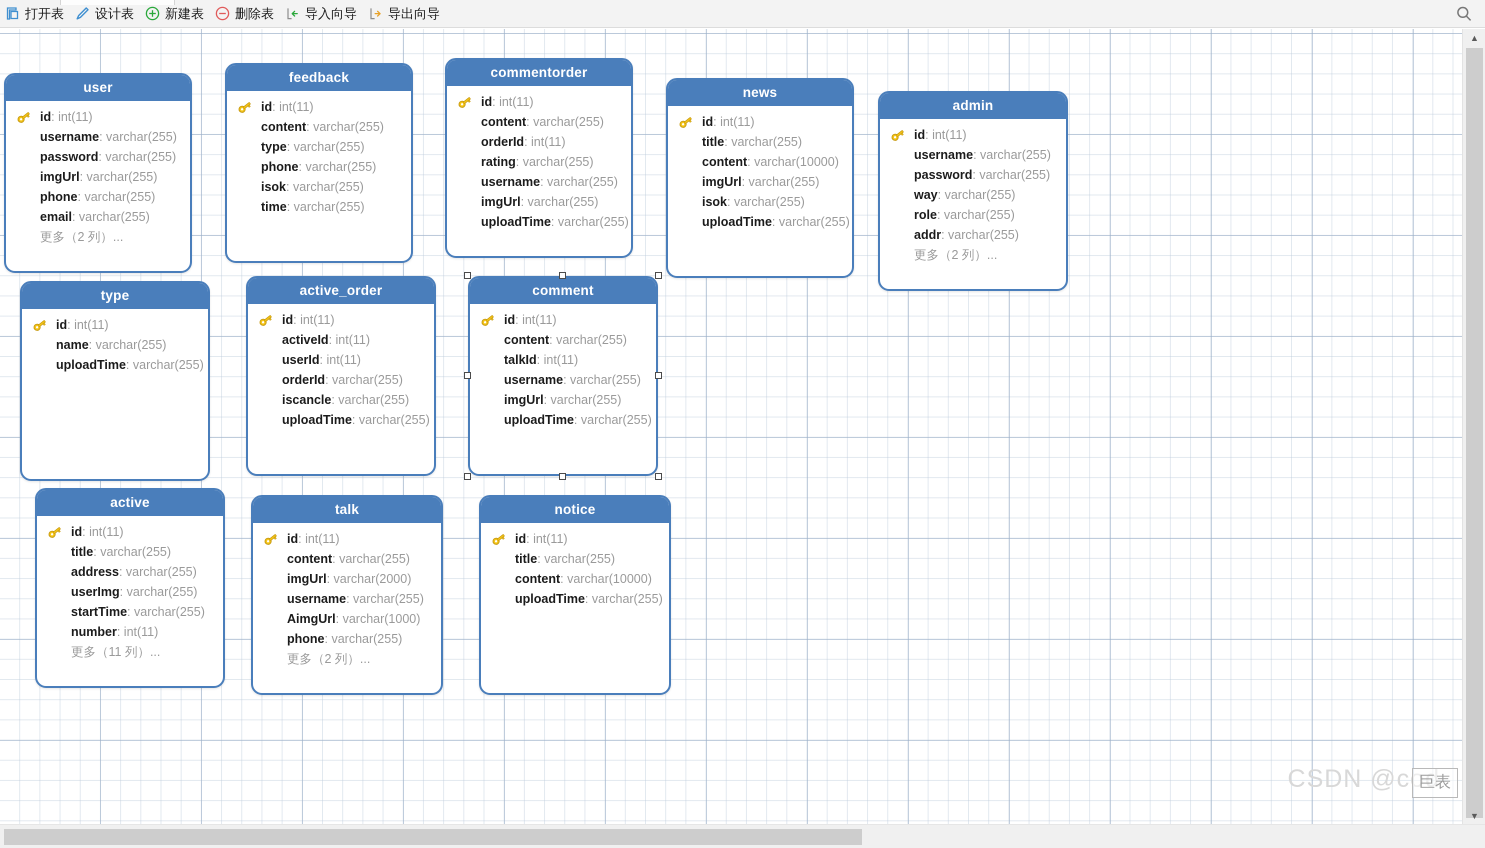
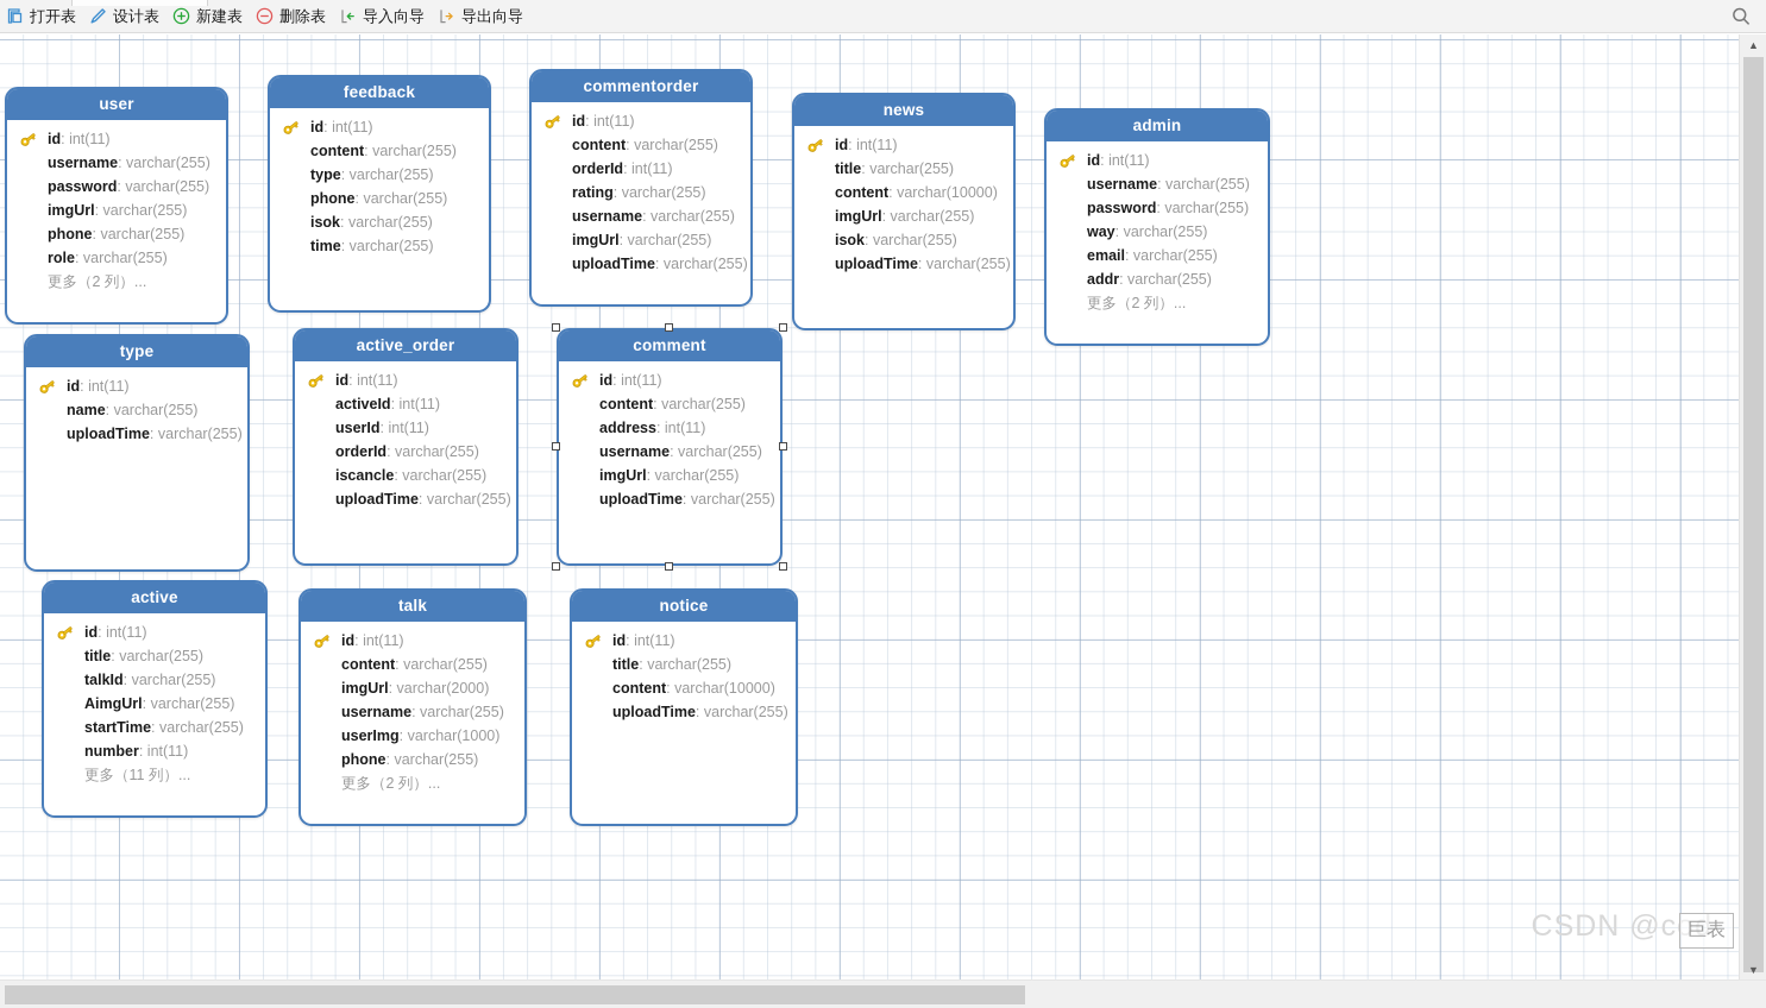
  打开表
  设计表
  新建表
  删除表
  导入向导
  导出向导
  user
  id: int(11)
  username: varchar(255)
  password: varchar(255)
  imgUrl: varchar(255)
  phone: varchar(255)
- email: varchar(255)
+ role: varchar(255)
  更多（2 列）...
  feedback
  id: int(11)
  content: varchar(255)
  type: varchar(255)
  phone: varchar(255)
  isok: varchar(255)
  time: varchar(255)
  commentorder
  id: int(11)
  content: varchar(255)
  orderId: int(11)
  rating: varchar(255)
  username: varchar(255)
  imgUrl: varchar(255)
  uploadTime: varchar(255)
  news
  id: int(11)
  title: varchar(255)
  content: varchar(10000)
  imgUrl: varchar(255)
  isok: varchar(255)
  uploadTime: varchar(255)
  admin
  id: int(11)
  username: varchar(255)
  password: varchar(255)
  way: varchar(255)
- role: varchar(255)
+ email: varchar(255)
  addr: varchar(255)
  更多（2 列）...
  type
  id: int(11)
  name: varchar(255)
  uploadTime: varchar(255)
  active_order
  id: int(11)
  activeId: int(11)
  userId: int(11)
  orderId: varchar(255)
  iscancle: varchar(255)
  uploadTime: varchar(255)
  comment
  id: int(11)
  content: varchar(255)
- talkId: int(11)
+ address: int(11)
  username: varchar(255)
  imgUrl: varchar(255)
  uploadTime: varchar(255)
  active
  id: int(11)
  title: varchar(255)
- address: varchar(255)
+ talkId: varchar(255)
- userImg: varchar(255)
+ AimgUrl: varchar(255)
  startTime: varchar(255)
  number: int(11)
  更多（11 列）...
  talk
  id: int(11)
  content: varchar(255)
  imgUrl: varchar(2000)
  username: varchar(255)
- AimgUrl: varchar(1000)
+ userImg: varchar(1000)
  phone: varchar(255)
  更多（2 列）...
  notice
  id: int(11)
  title: varchar(255)
  content: varchar(10000)
  uploadTime: varchar(255)
  CSDN @cod
  巨表
  ▲
  ▼
